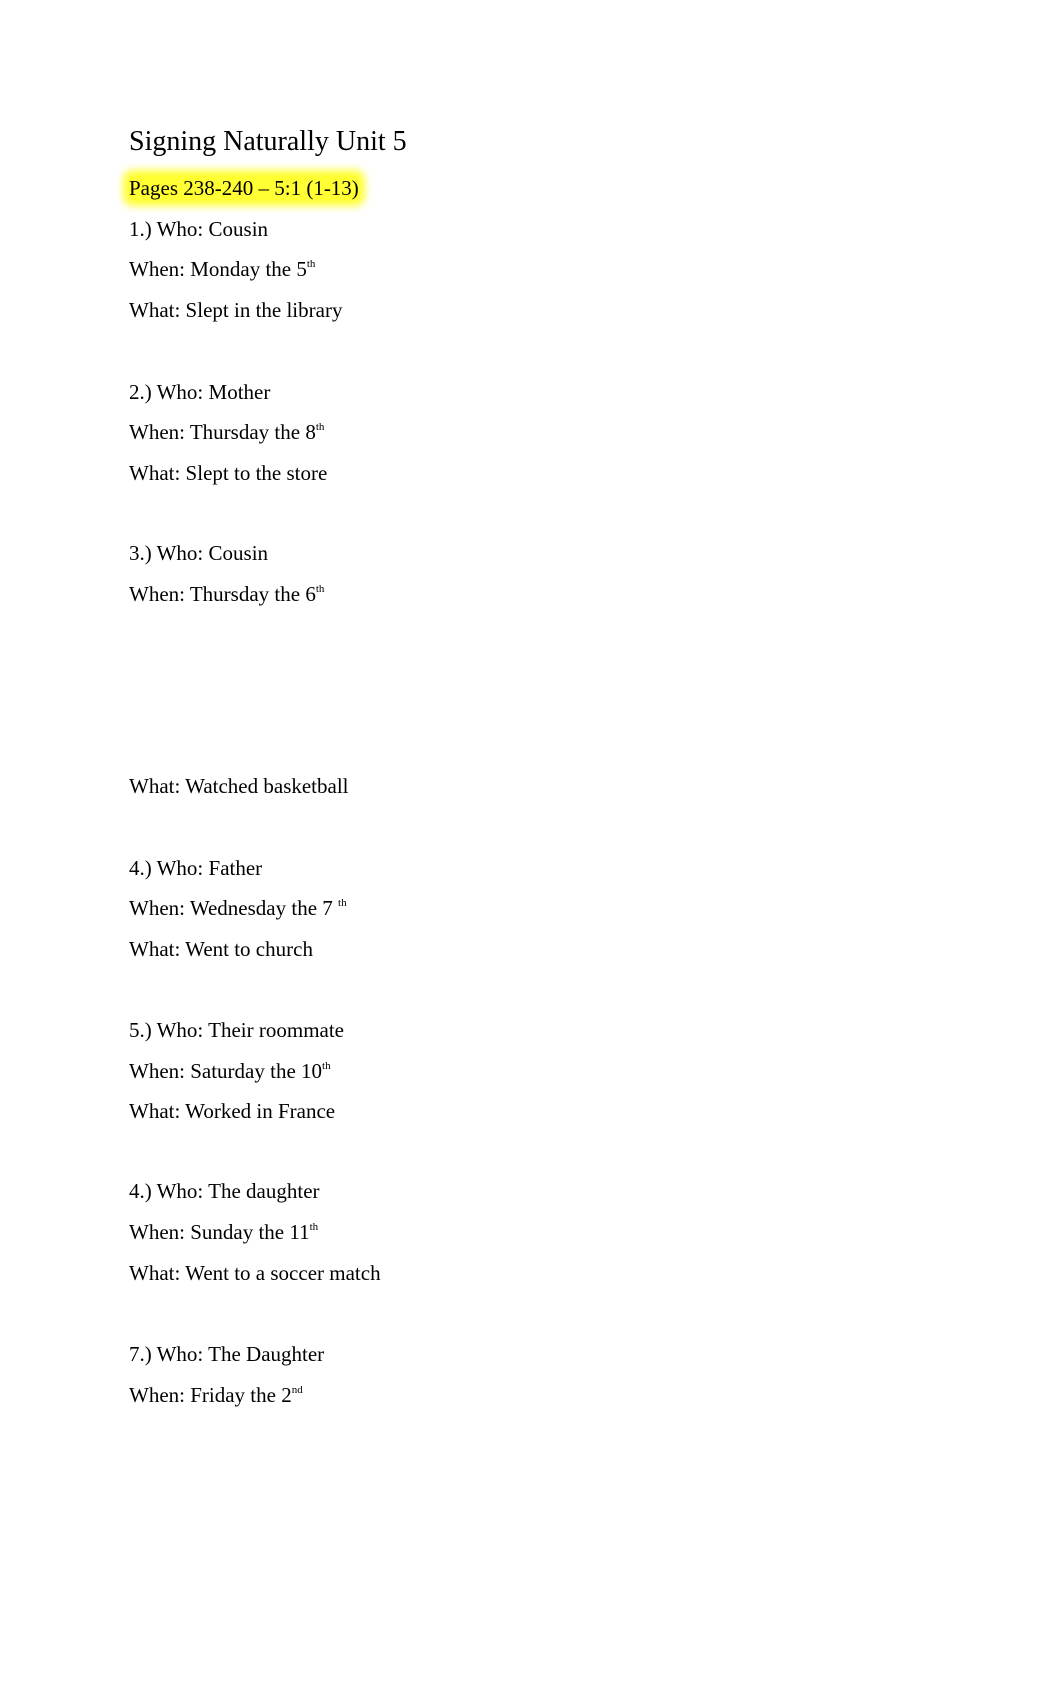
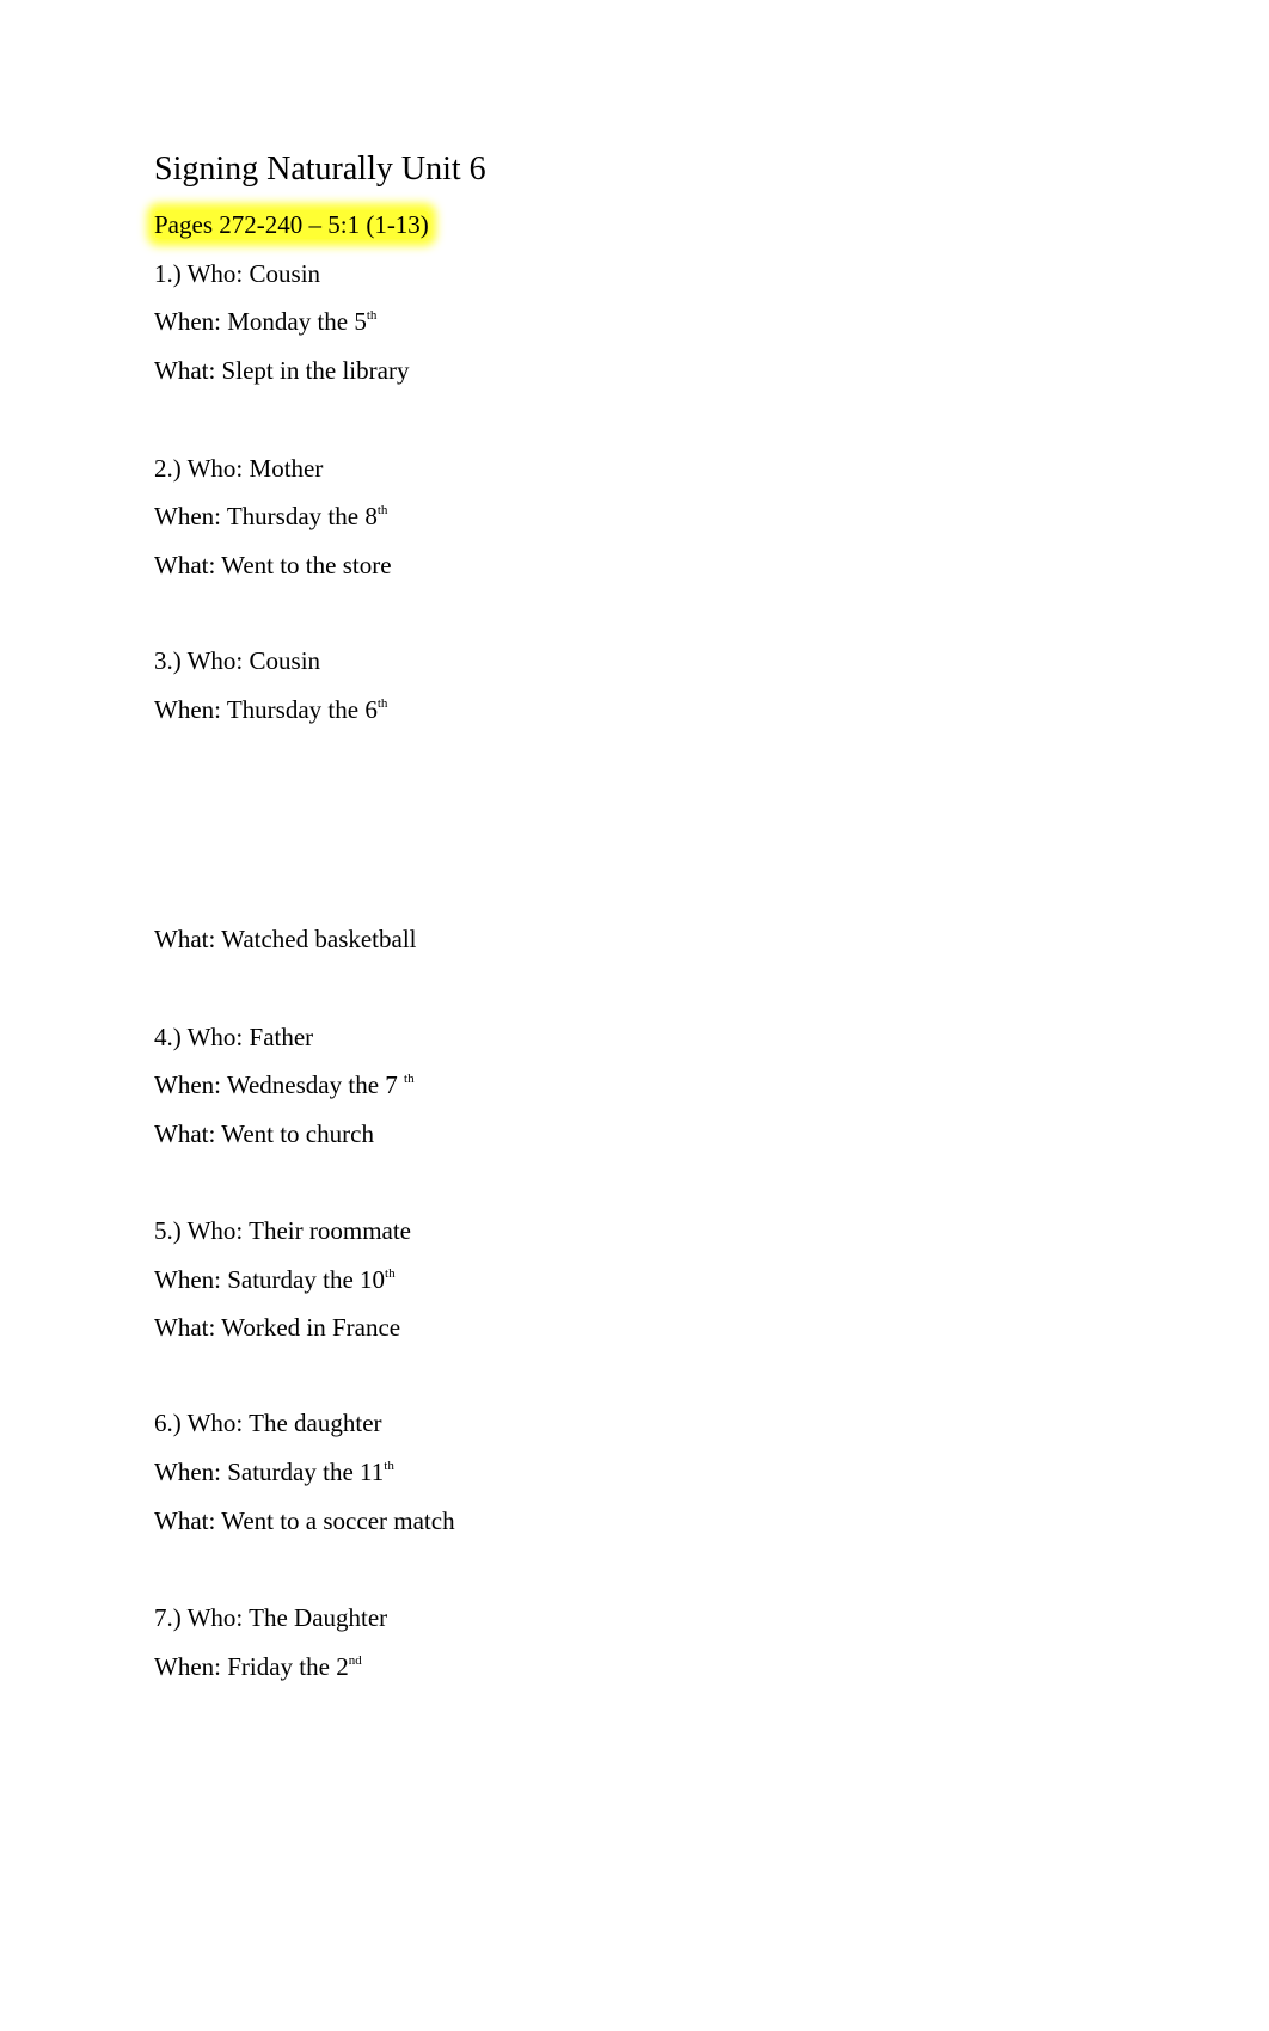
- Signing Naturally Unit 5
+ Signing Naturally Unit 6
- Pages 238-240 – 5:1 (1-13)
+ Pages 272-240 – 5:1 (1-13)
  1.) Who: Cousin
  When: Monday the 5th
  What: Slept in the library
  2.) Who: Mother
  When: Thursday the 8th
- What: Slept to the store
+ What: Went to the store
  3.) Who: Cousin
  When: Thursday the 6th
  What: Watched basketball
  4.) Who: Father
  When: Wednesday the 7 th
  What: Went to church
  5.) Who: Their roommate
  When: Saturday the 10th
  What: Worked in France
- 4.) Who: The daughter
+ 6.) Who: The daughter
- When: Sunday the 11th
+ When: Saturday the 11th
  What: Went to a soccer match
  7.) Who: The Daughter
  When: Friday the 2nd
